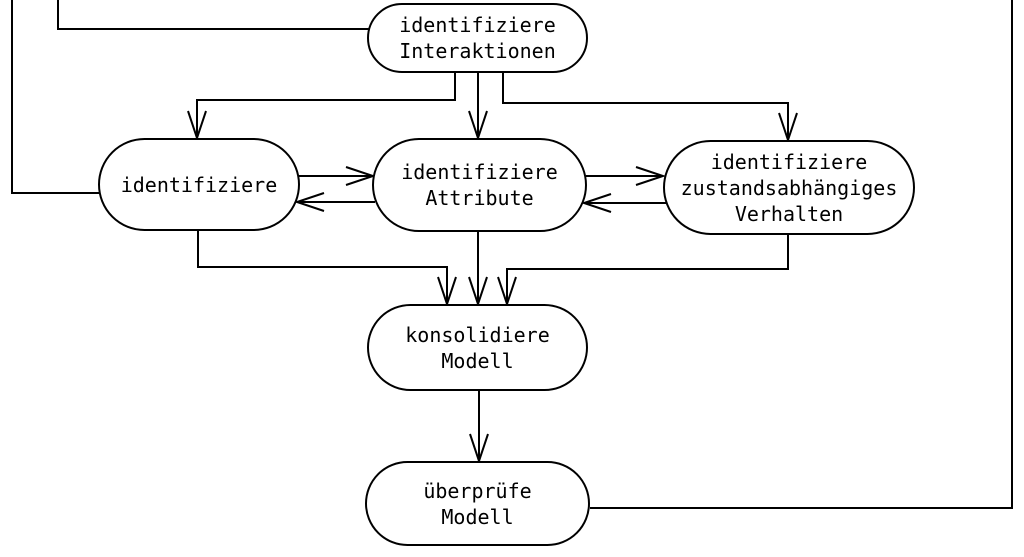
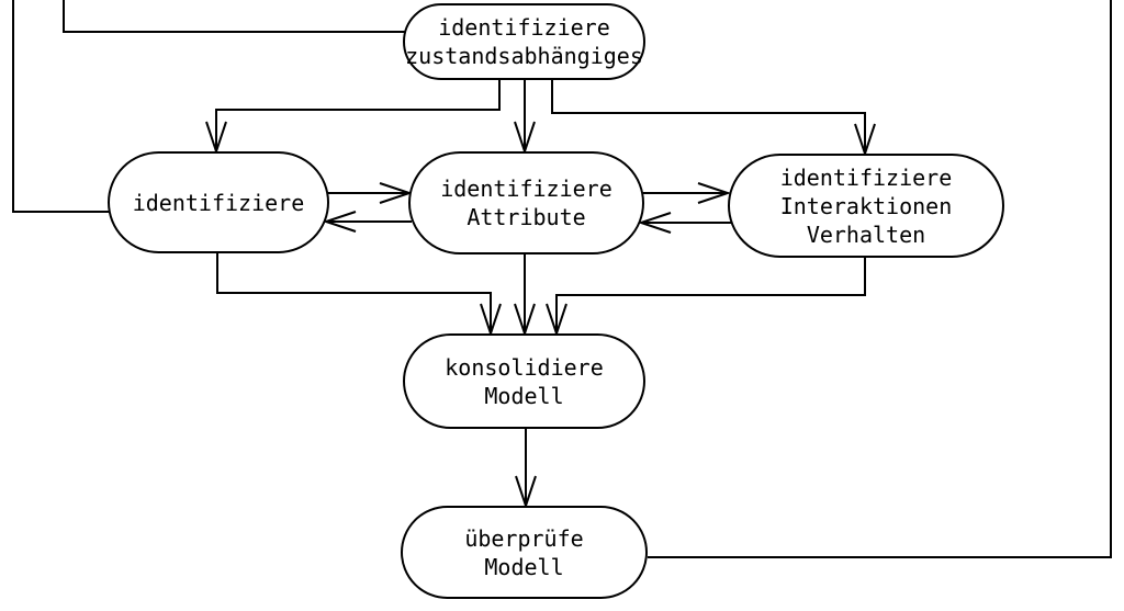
  identifiziere
- Interaktionen
+ zustandsabhängiges
  identifiziere
  identifiziere
  Attribute
  identifiziere
- zustandsabhängiges
+ Interaktionen
  Verhalten
  konsolidiere
  Modell
  überprüfe
  Modell
